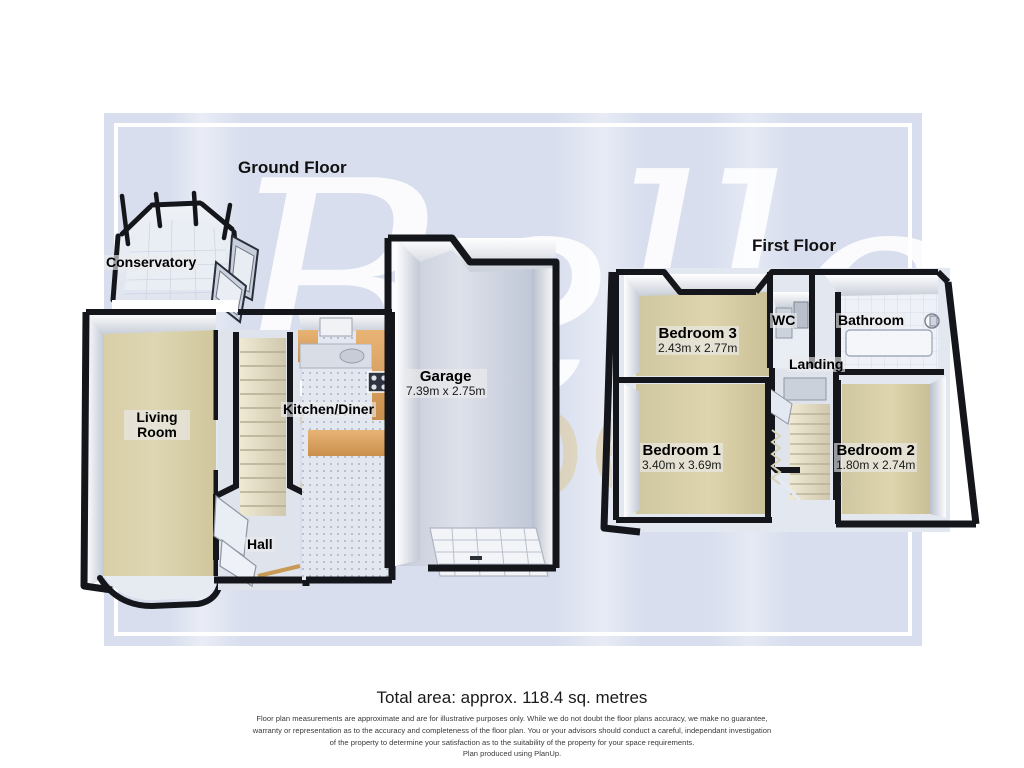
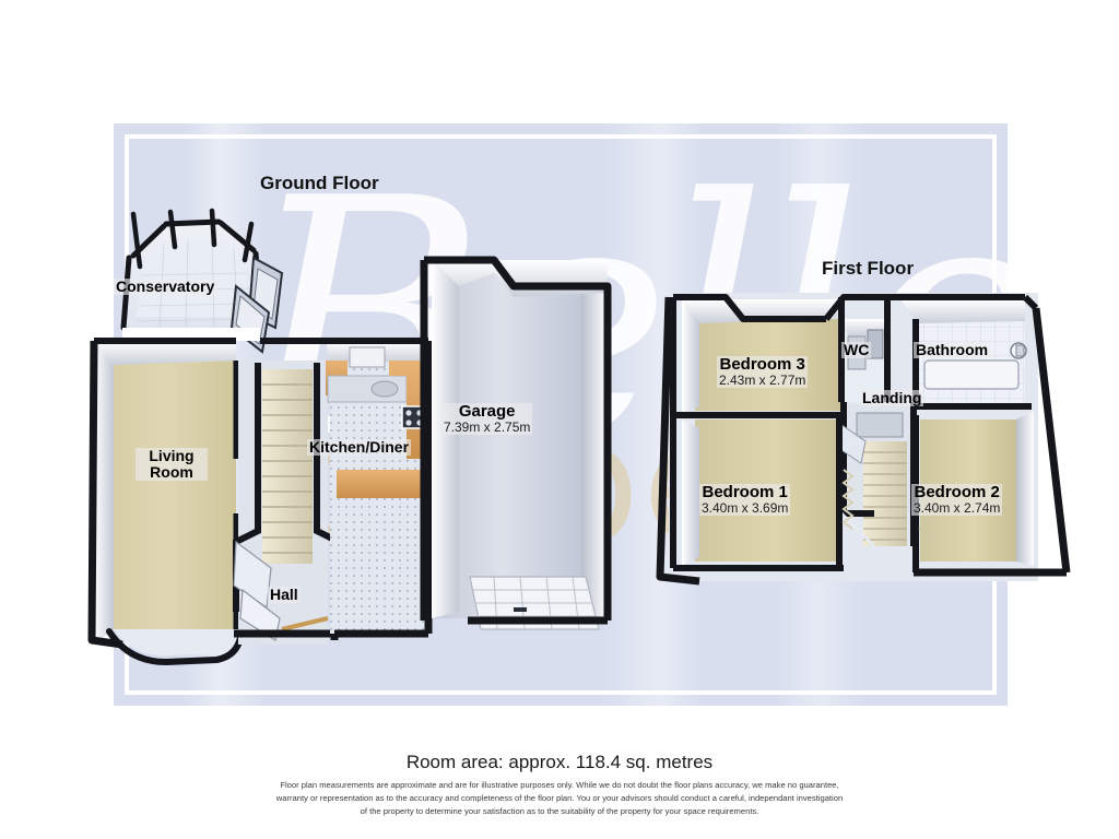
  Ground Floor
  First Floor
  Conservatory
  Living
  Room
  Kitchen/Diner
  Hall
  Garage
  7.39m x 2.75m
  Bedroom 3
  2.43m x 2.77m
  WC
  Bathroom
  Landing
  Bedroom 1
  3.40m x 3.69m
  Bedroom 2
- 1.80m x 2.74m
+ 3.40m x 2.74m
- Total area: approx. 118.4 sq. metres
+ Room area: approx. 118.4 sq. metres
  Floor plan measurements are approximate and are for illustrative purposes only. While we do not doubt the floor plans accuracy, we make no guarantee,
  warranty or representation as to the accuracy and completeness of the floor plan. You or your advisors should conduct a careful, independant investigation
  of the property to determine your satisfaction as to the suitability of the property for your space requirements.
- Plan produced using PlanUp.
